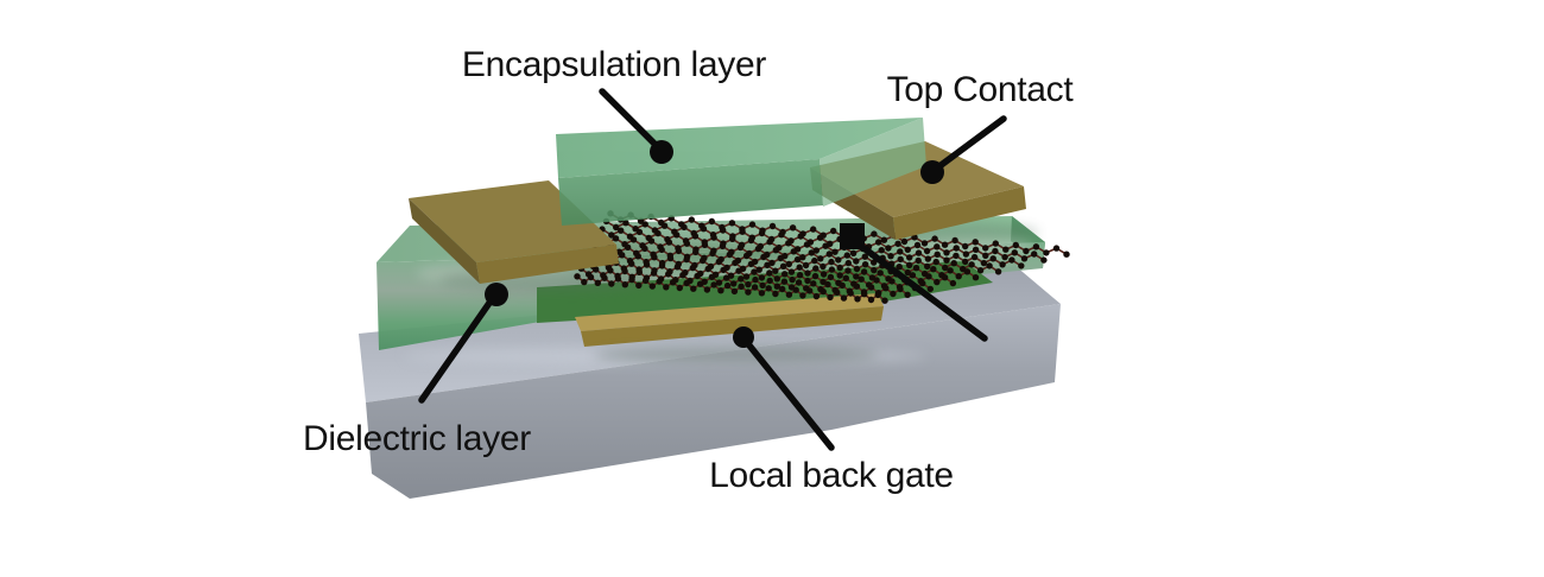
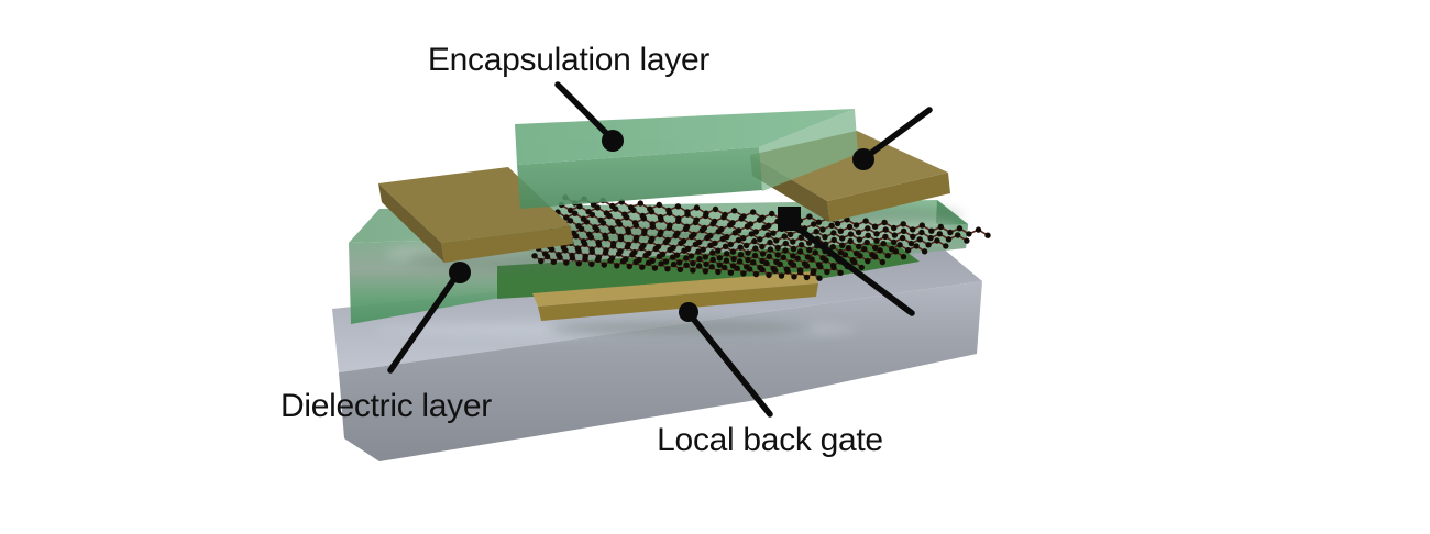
  Encapsulation layer
- Top Contact
  Dielectric layer
  Local back gate
